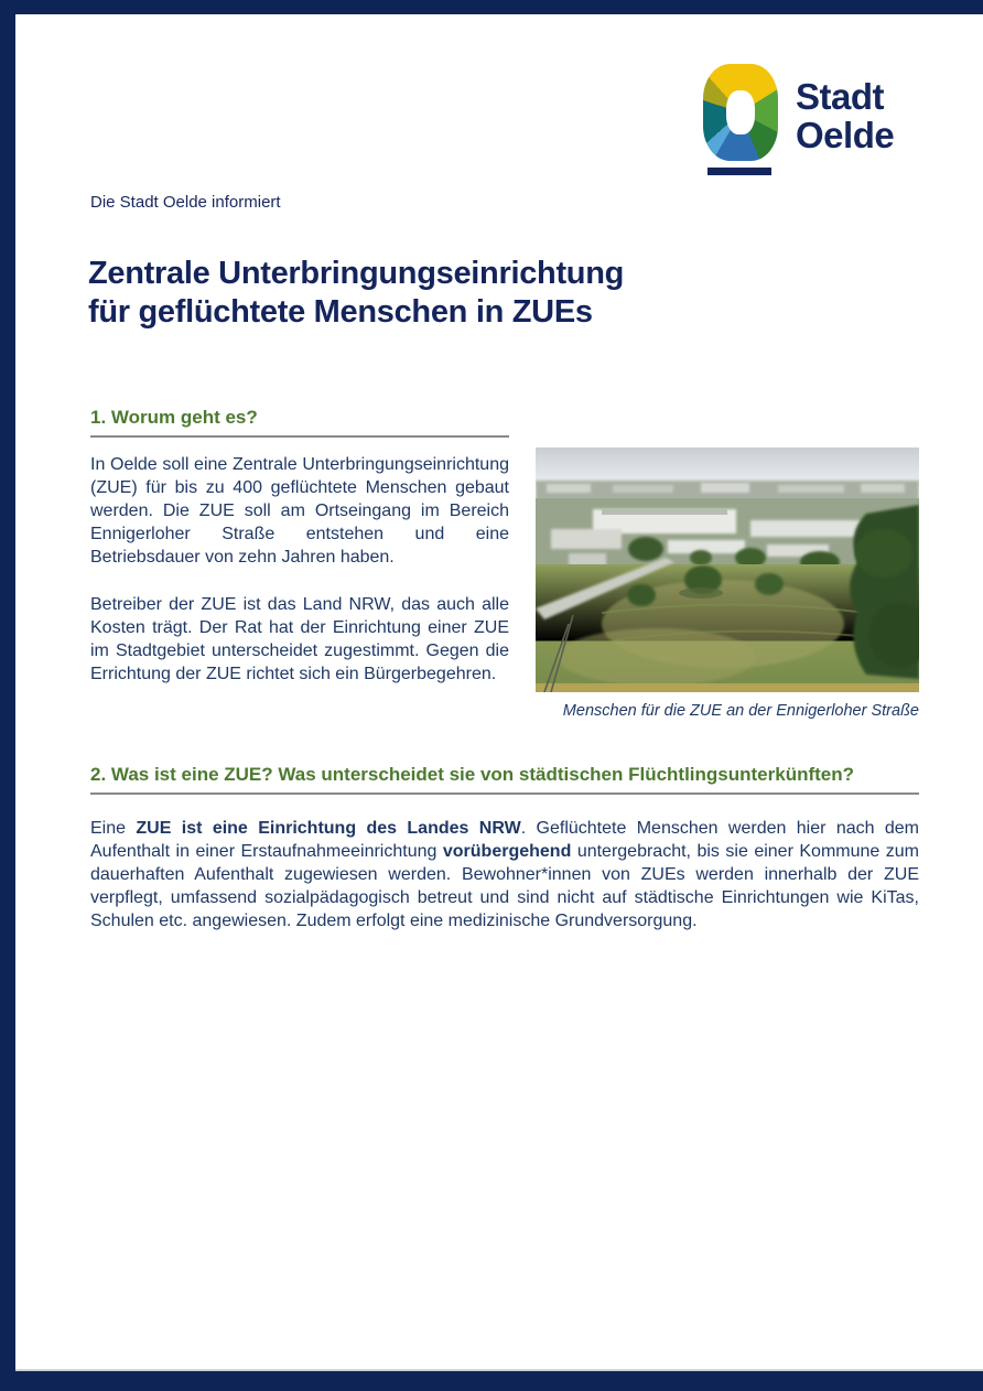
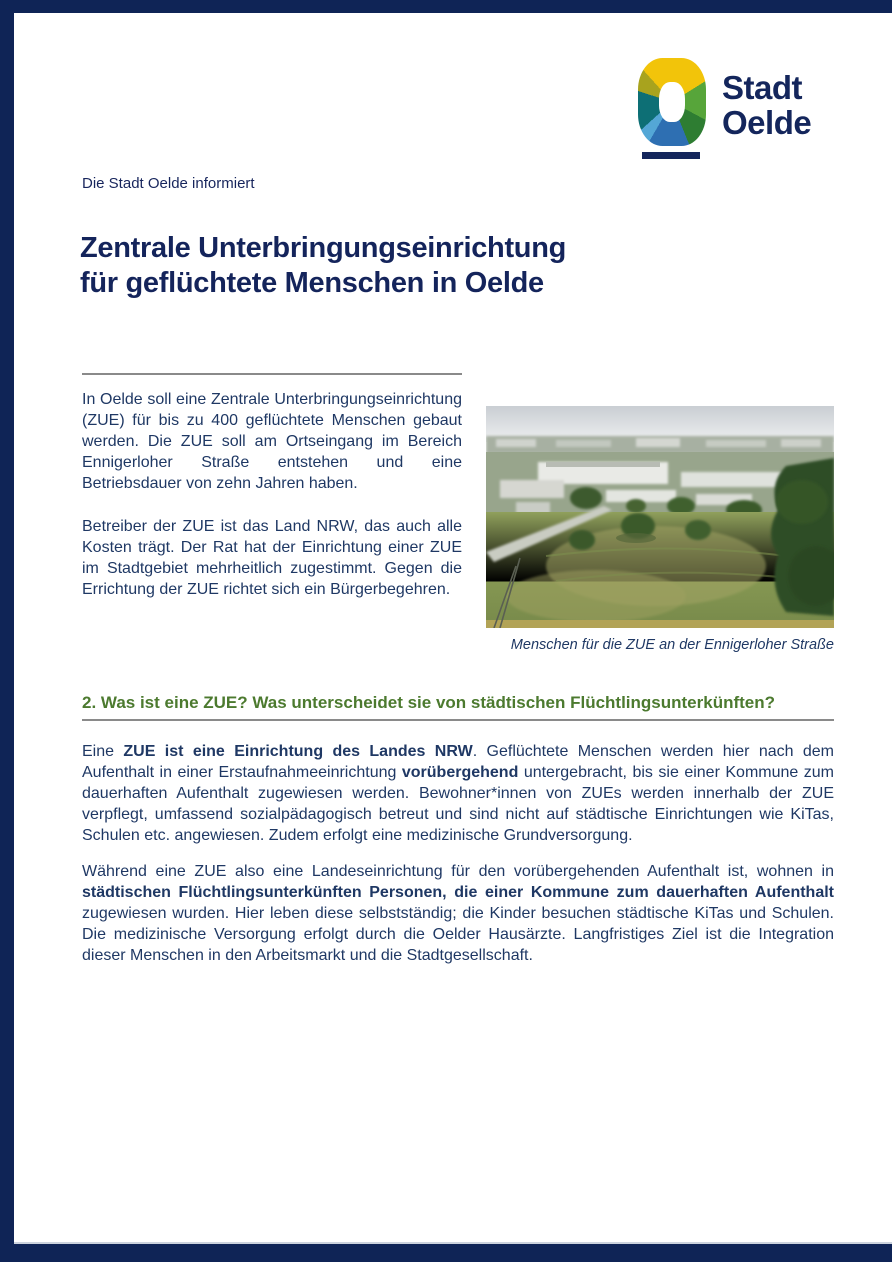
  Stadt
  Oelde
  Die Stadt Oelde informiert
  Zentrale Unterbringungseinrichtung
- für geflüchtete Menschen in ZUEs
+ für geflüchtete Menschen in Oelde
- 1. Worum geht es?
  In Oelde soll eine Zentrale Unterbringungseinrichtung (ZUE) für bis zu 400 geflüchtete Menschen gebaut werden. Die ZUE soll am Ortseingang im Bereich Ennigerloher Straße entstehen und eine Betriebsdauer von zehn Jahren haben.
- Betreiber der ZUE ist das Land NRW, das auch alle Kosten trägt. Der Rat hat der Einrichtung einer ZUE im Stadtgebiet unterscheidet zugestimmt. Gegen die Errichtung der ZUE richtet sich ein Bürgerbegehren.
+ Betreiber der ZUE ist das Land NRW, das auch alle Kosten trägt. Der Rat hat der Einrichtung einer ZUE im Stadtgebiet mehrheitlich zugestimmt. Gegen die Errichtung der ZUE richtet sich ein Bürgerbegehren.
  Menschen für die ZUE an der Ennigerloher Straße
  2. Was ist eine ZUE? Was unterscheidet sie von städtischen Flüchtlingsunterkünften?
  Eine ZUE ist eine Einrichtung des Landes NRW. Geflüchtete Menschen werden hier nach dem Aufenthalt in einer Erstaufnahmeeinrichtung vorübergehend untergebracht, bis sie einer Kommune zum dauerhaften Aufenthalt zugewiesen werden. Bewohner*innen von ZUEs werden innerhalb der ZUE verpflegt, umfassend sozialpädagogisch betreut und sind nicht auf städtische Einrichtungen wie KiTas, Schulen etc. angewiesen. Zudem erfolgt eine medizinische Grundversorgung.
+ Während eine ZUE also eine Landeseinrichtung für den vorübergehenden Aufenthalt ist, wohnen in städtischen Flüchtlingsunterkünften Personen, die einer Kommune zum dauerhaften Aufenthalt zugewiesen wurden. Hier leben diese selbstständig; die Kinder besuchen städtische KiTas und Schulen. Die medizinische Versorgung erfolgt durch die Oelder Hausärzte. Langfristiges Ziel ist die Integration dieser Menschen in den Arbeitsmarkt und die Stadtgesellschaft.
